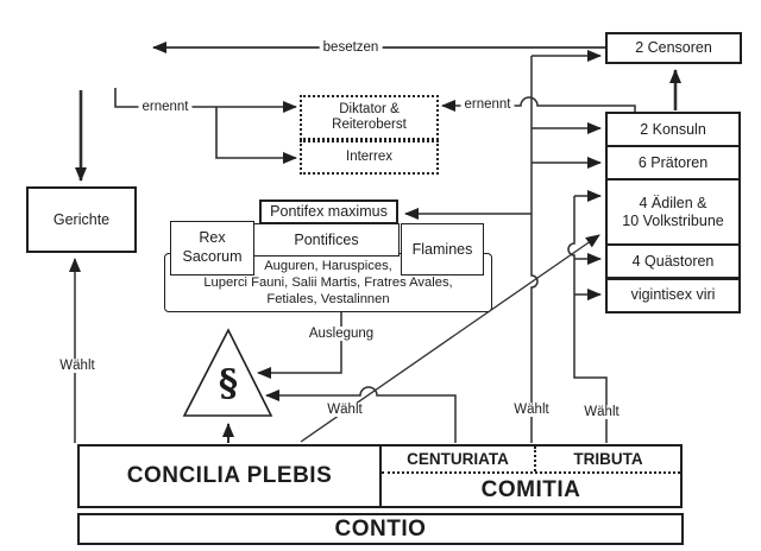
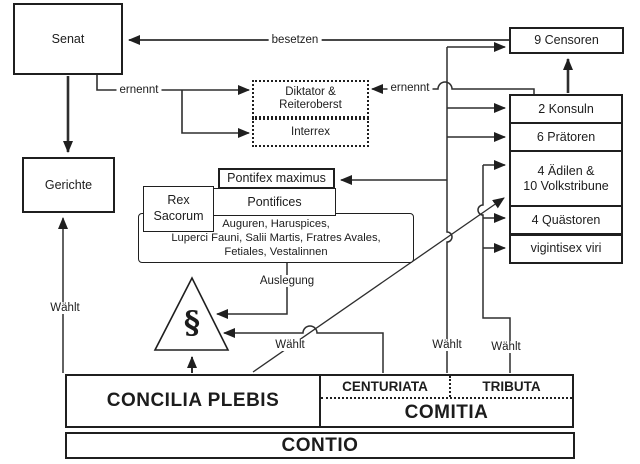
+ Senat
  Gerichte
- 2 Censoren
+ 9 Censoren
  Diktator &
  Reiteroberst
  Interrex
  2 Konsuln
  6 Prätoren
  4 Ädilen &
  10 Volkstribune
  4 Quästoren
  vigintisex viri
  Auguren, Haruspices,
  Luperci Fauni, Salii Martis, Fratres Avales,
  Fetiales, Vestalinnen
  Rex
  Sacorum
  Pontifices
- Flamines
  Pontifex maximus
  §
  CONCILIA PLEBIS
  CENTURIATA
  TRIBUTA
  COMITIA
  CONTIO
  besetzen
  ernennt
  ernennt
  Wählt
  Auslegung
  Wählt
  Wählt
  Wählt
